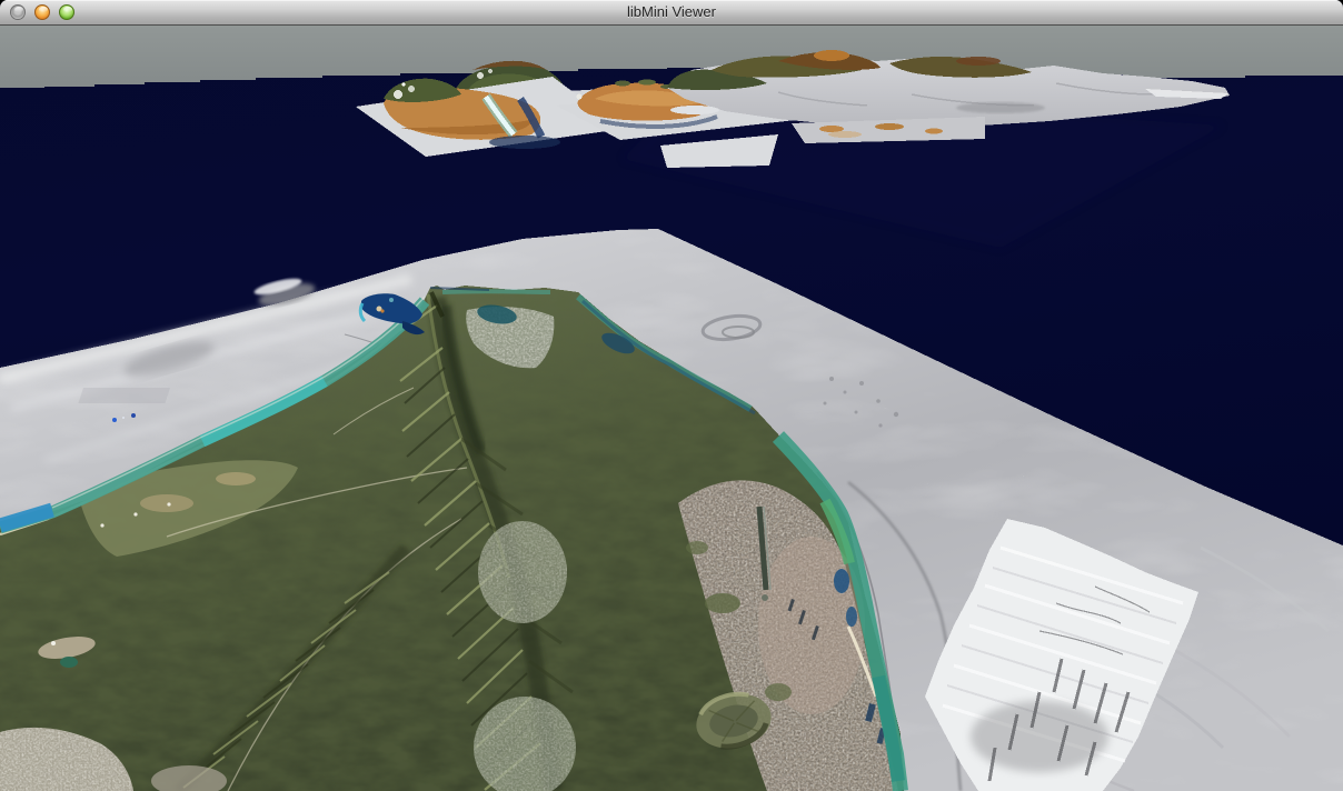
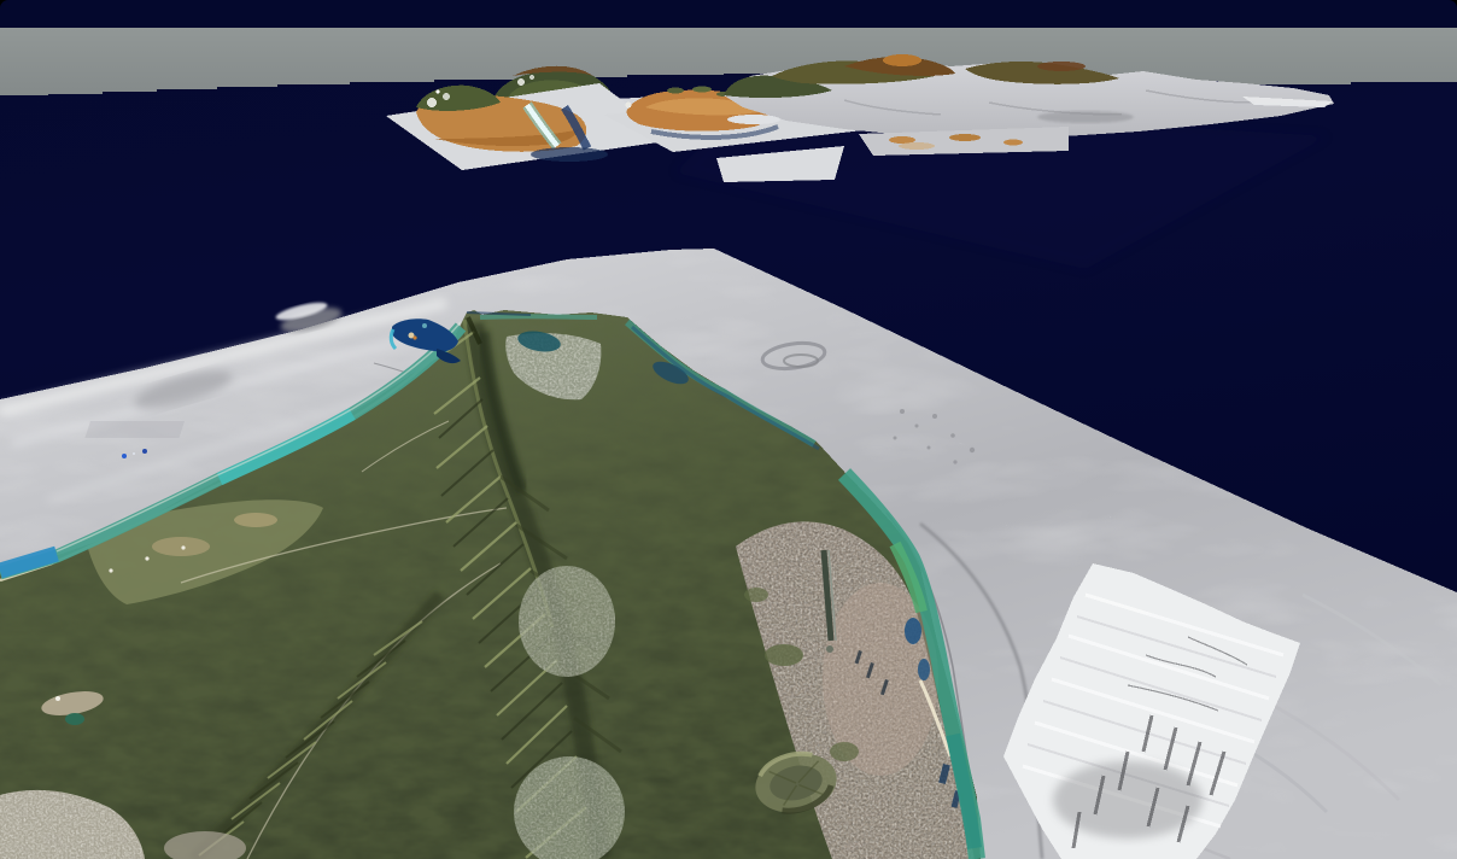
- libMini Viewer
